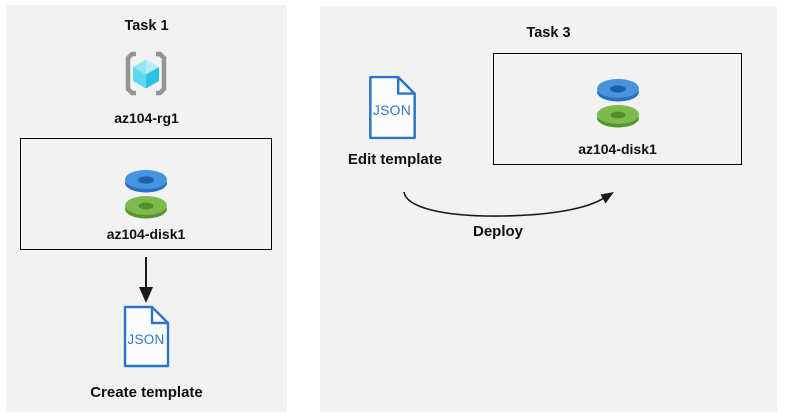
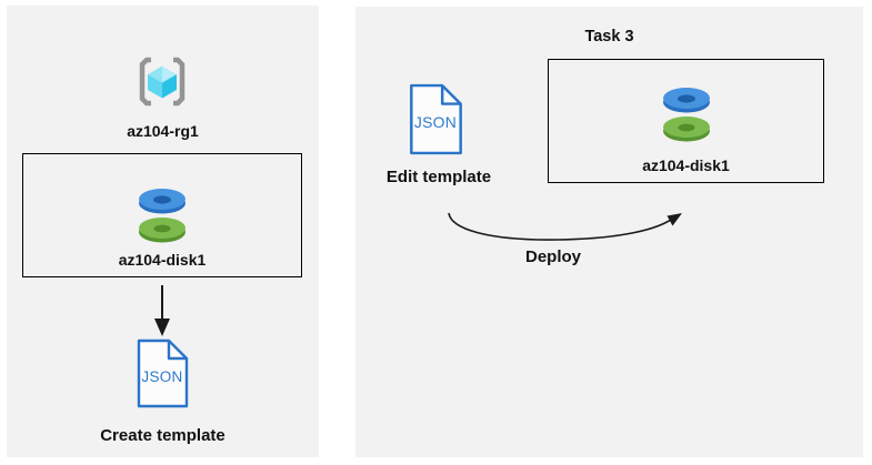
- Task 1
  az104-rg1
  az104-disk1
  JSON
  Create template
  Task 3
  JSON
  Edit template
  az104-disk1
  Deploy
